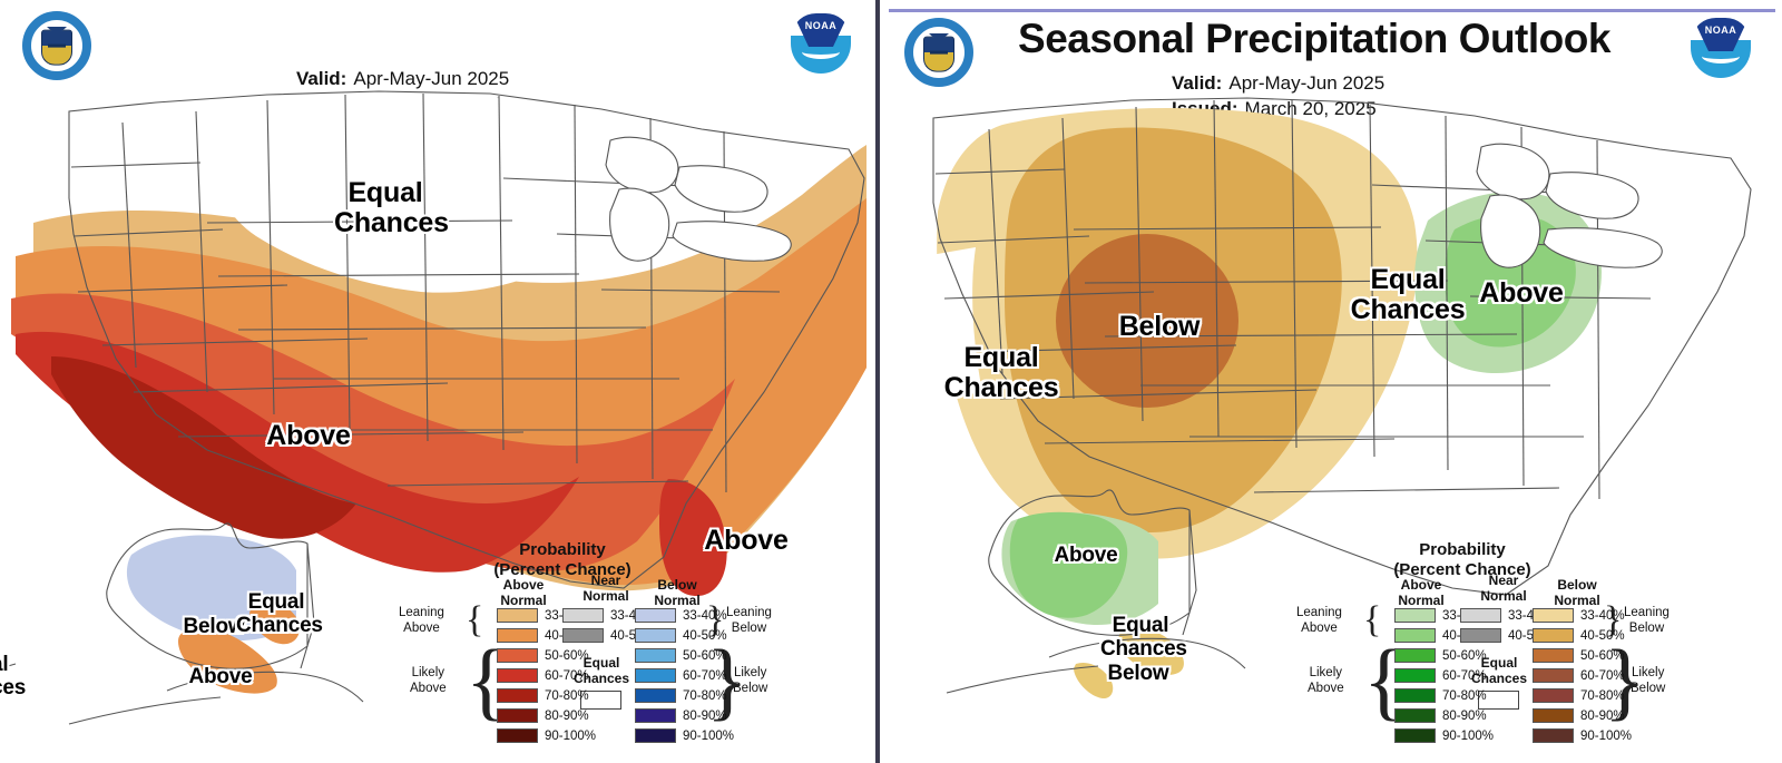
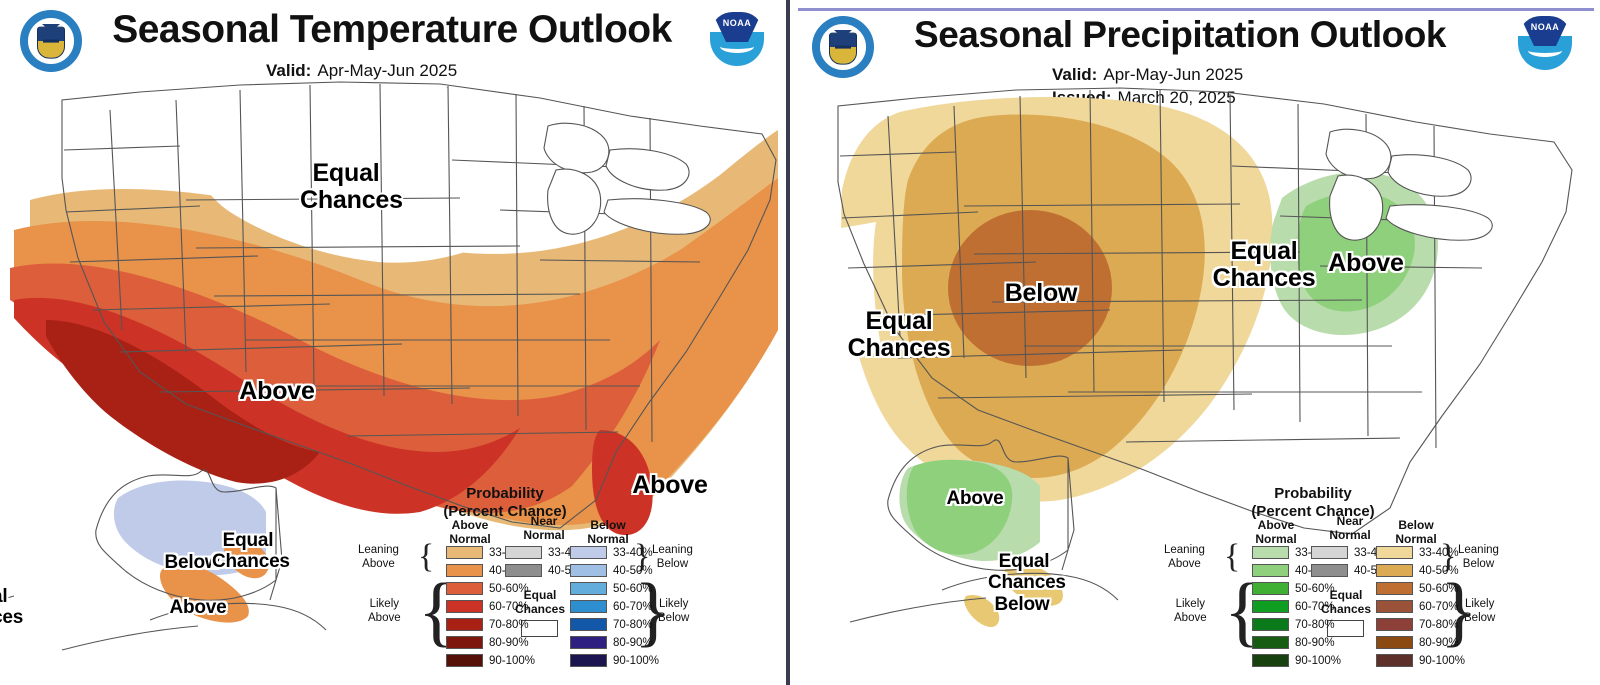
  NOAA
+ Seasonal Temperature Outlook
  Valid: Apr-May-Jun 2025
  Equal
  Chance
  Above
  Above
  Below
  Equal
  Chance
  Above
  Probability
  (Percent Chance)
  Above
  Normal
  Near
  Normal
  Below
  Normal
  Leaning
  Above
  Likely
  Above
  Leaning
  Below
  Likely
  Below
  {
  {
  }
  }
  Equal
  Chances
  50-60%
  60-70%
  70-80%
  80-90%
  90-100%
  33-40%
  40-50%
  50-60%
  60-70%
  70-80%
  80-90%
  90-100%
  NOAA
  Seasonal Precipitation Outlook
  Valid: Apr-May-Jun 2025
  ued: Marc 20, 2025
  Below
  Equal
  Chances
  Equal
  Chances
  Above
  Above
  Equal
  Chance
  Below
  Probability
  (Percent Chance)
  Above
  Normal
  Near
  Normal
  Below
  Normal
  Leaning
  Above
  Likely
  Above
  Leaning
  Below
  Likely
  Below
  {
  {
  }
  }
  Equal
  Chances
  50-60%
  60-70%
  70-80%
  80-90%
  90-100%
  33-40%
  40-50%
  50-60%
  60-70%
  70-80%
  80-90%
  90-100%
